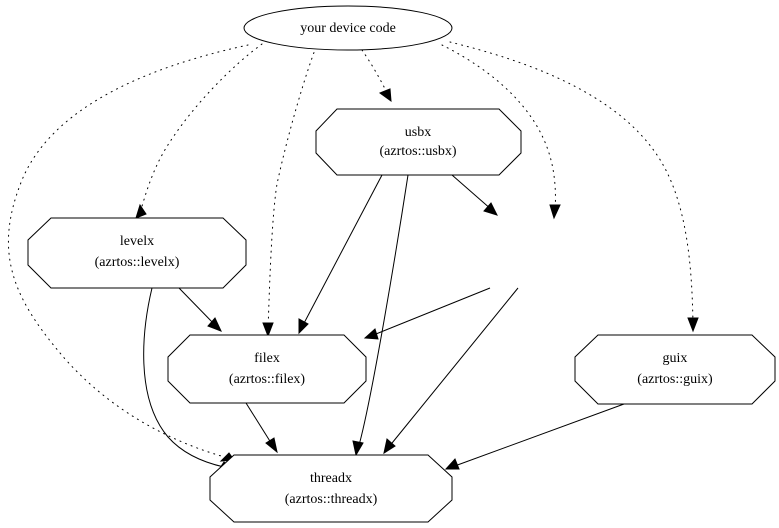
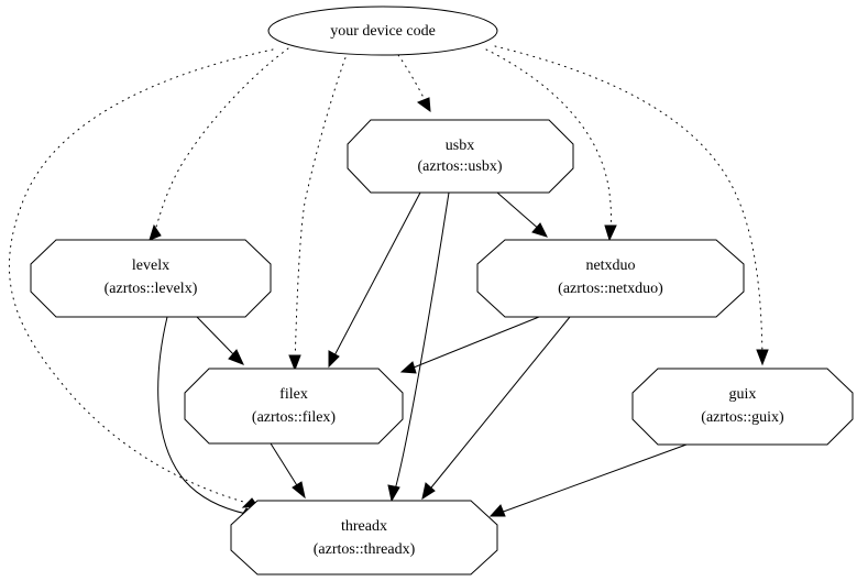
  your device code
  usbx
  (azrtos::usbx)
  levelx
  (azrtos::levelx)
+ netxduo
+ (azrtos::netxduo)
  filex
  (azrtos::filex)
  guix
  (azrtos::guix)
  threadx
  (azrtos::threadx)
